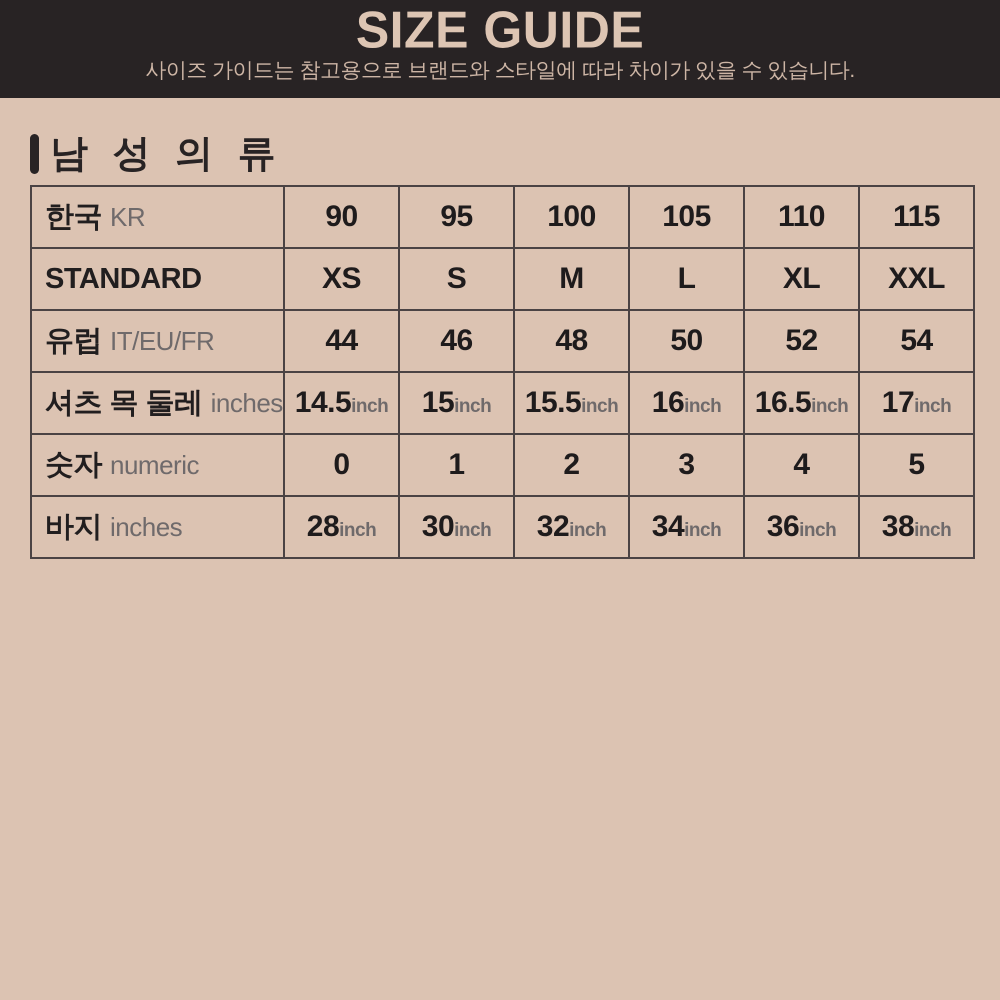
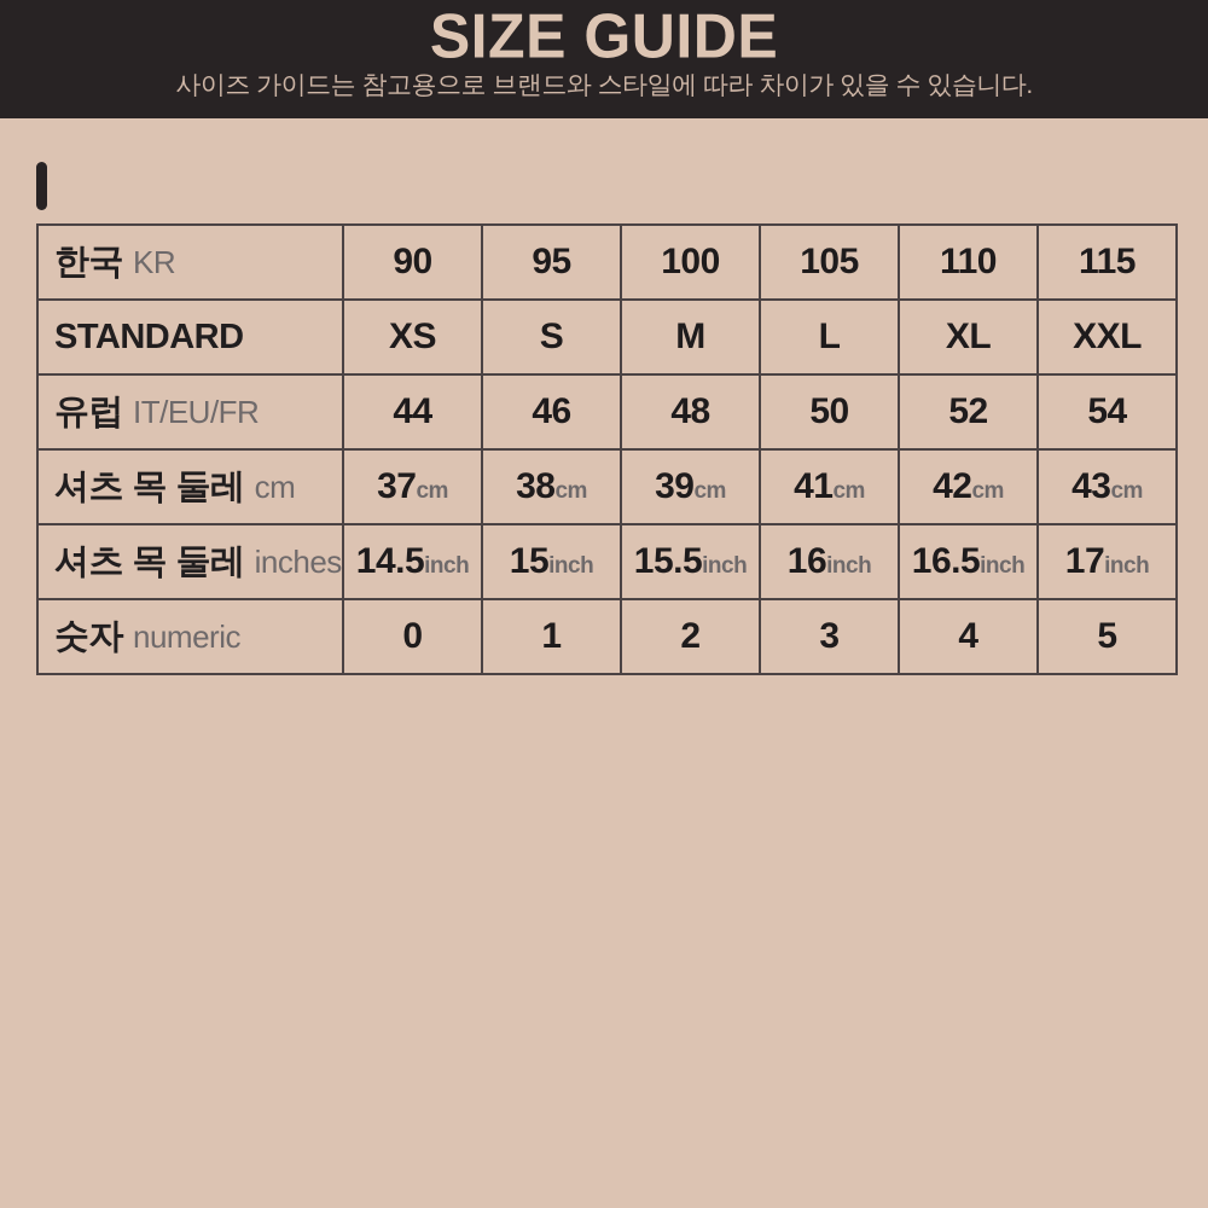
  SIZE GUIDE
  사이즈 가이드는 참고용으로 브랜드와 스타일에 따라 차이가 있을 수 있습니다.
- 남 성 의 류
  한국 KR	90	95	100	105	110	115
  STANDARD	XS	S	M	L	XL	XXL
  유럽 IT/EU/FR	44	46	48	50	52	54
+ 셔츠 목 둘레 cm	37cm	38cm	39cm	41cm	42cm	43cm
  셔츠 목 둘레 inches	14.5inch	15inch	15.5inch	16inch	16.5inch	17inch
  숫자 numeric	0	1	2	3	4	5
- 바지 inches	28inch	30inch	32inch	34inch	36inch	38inch
